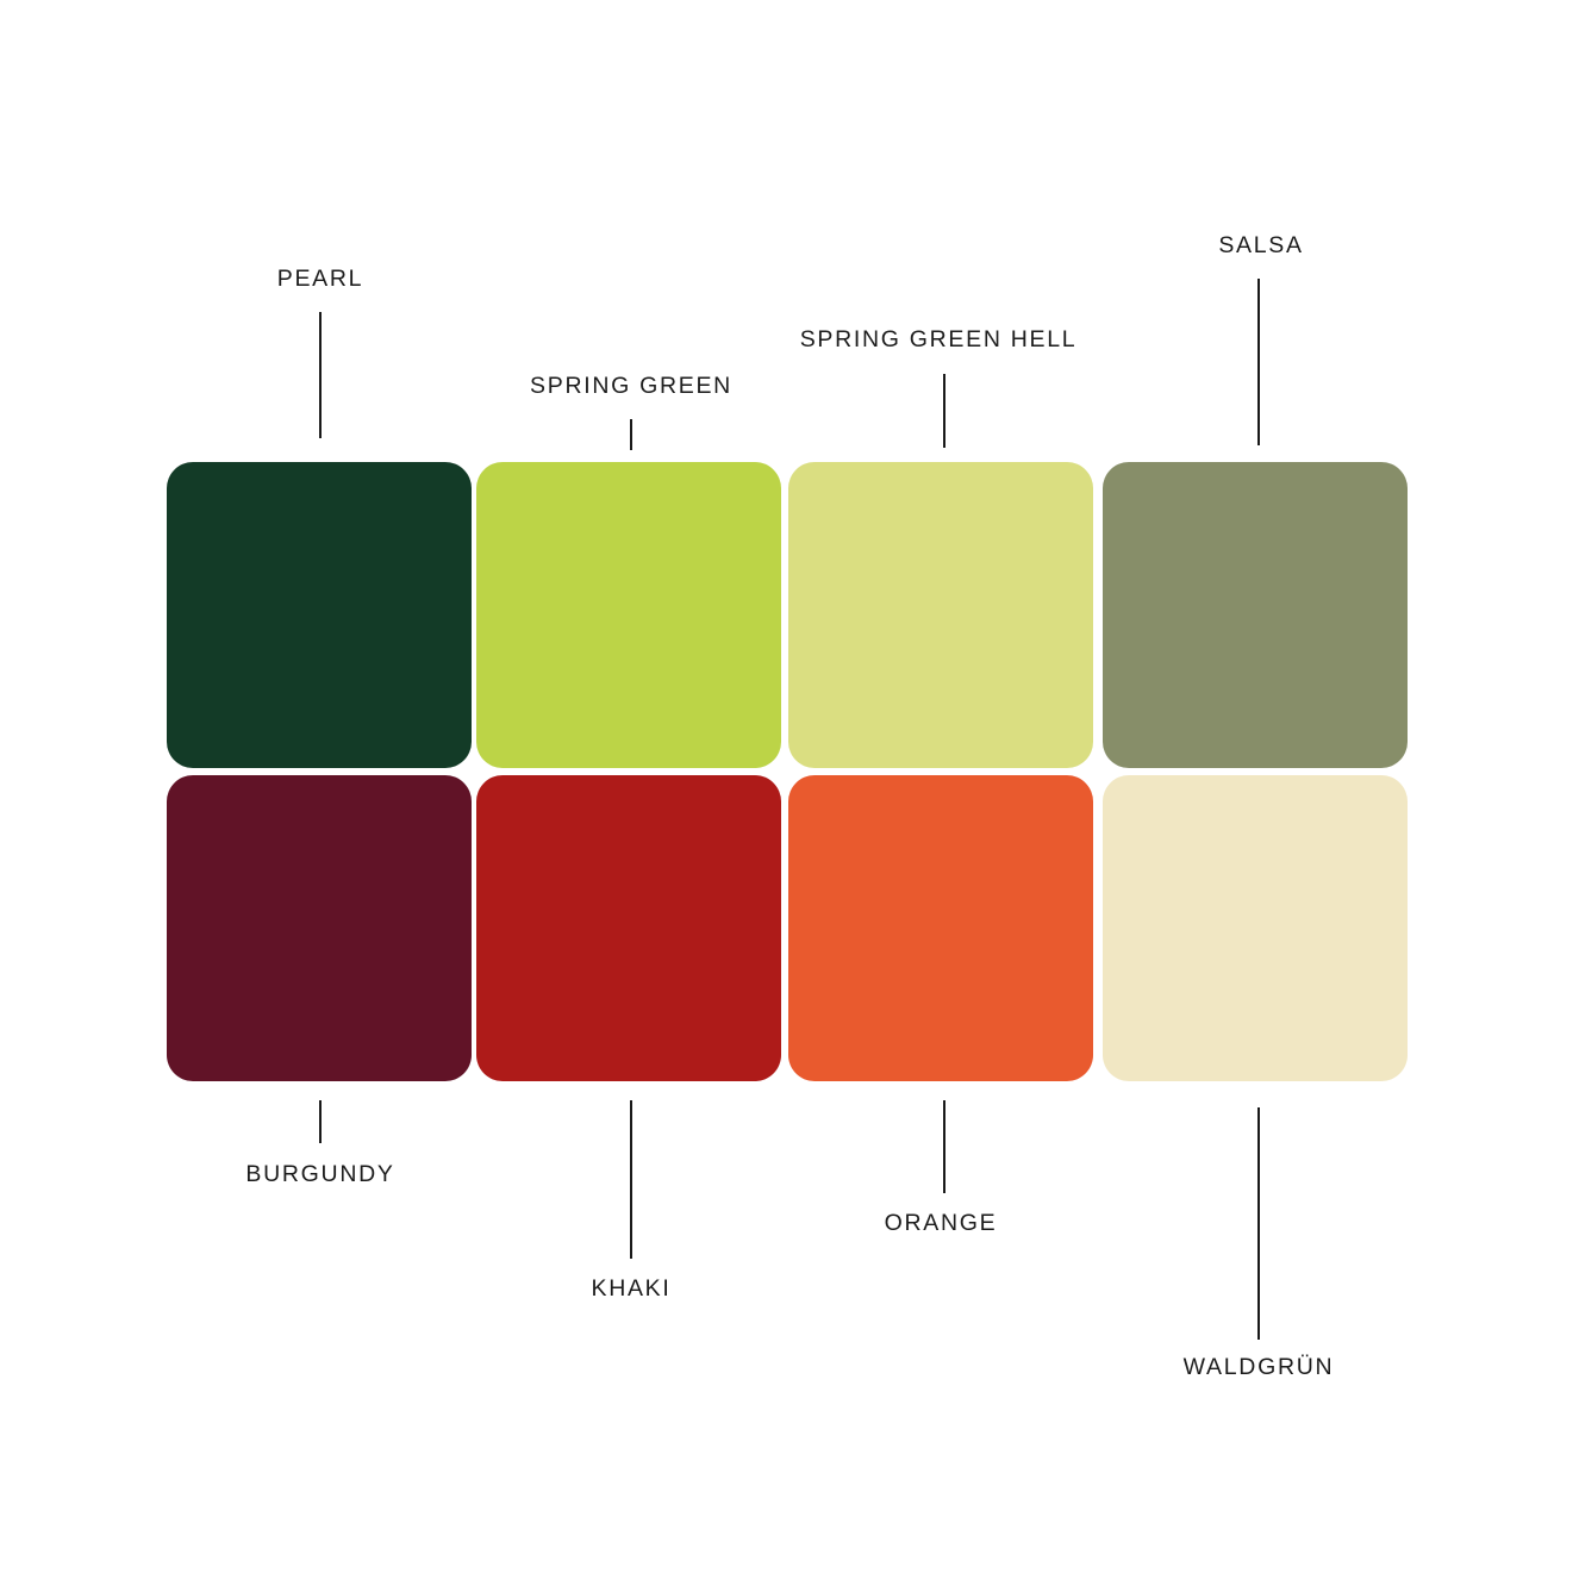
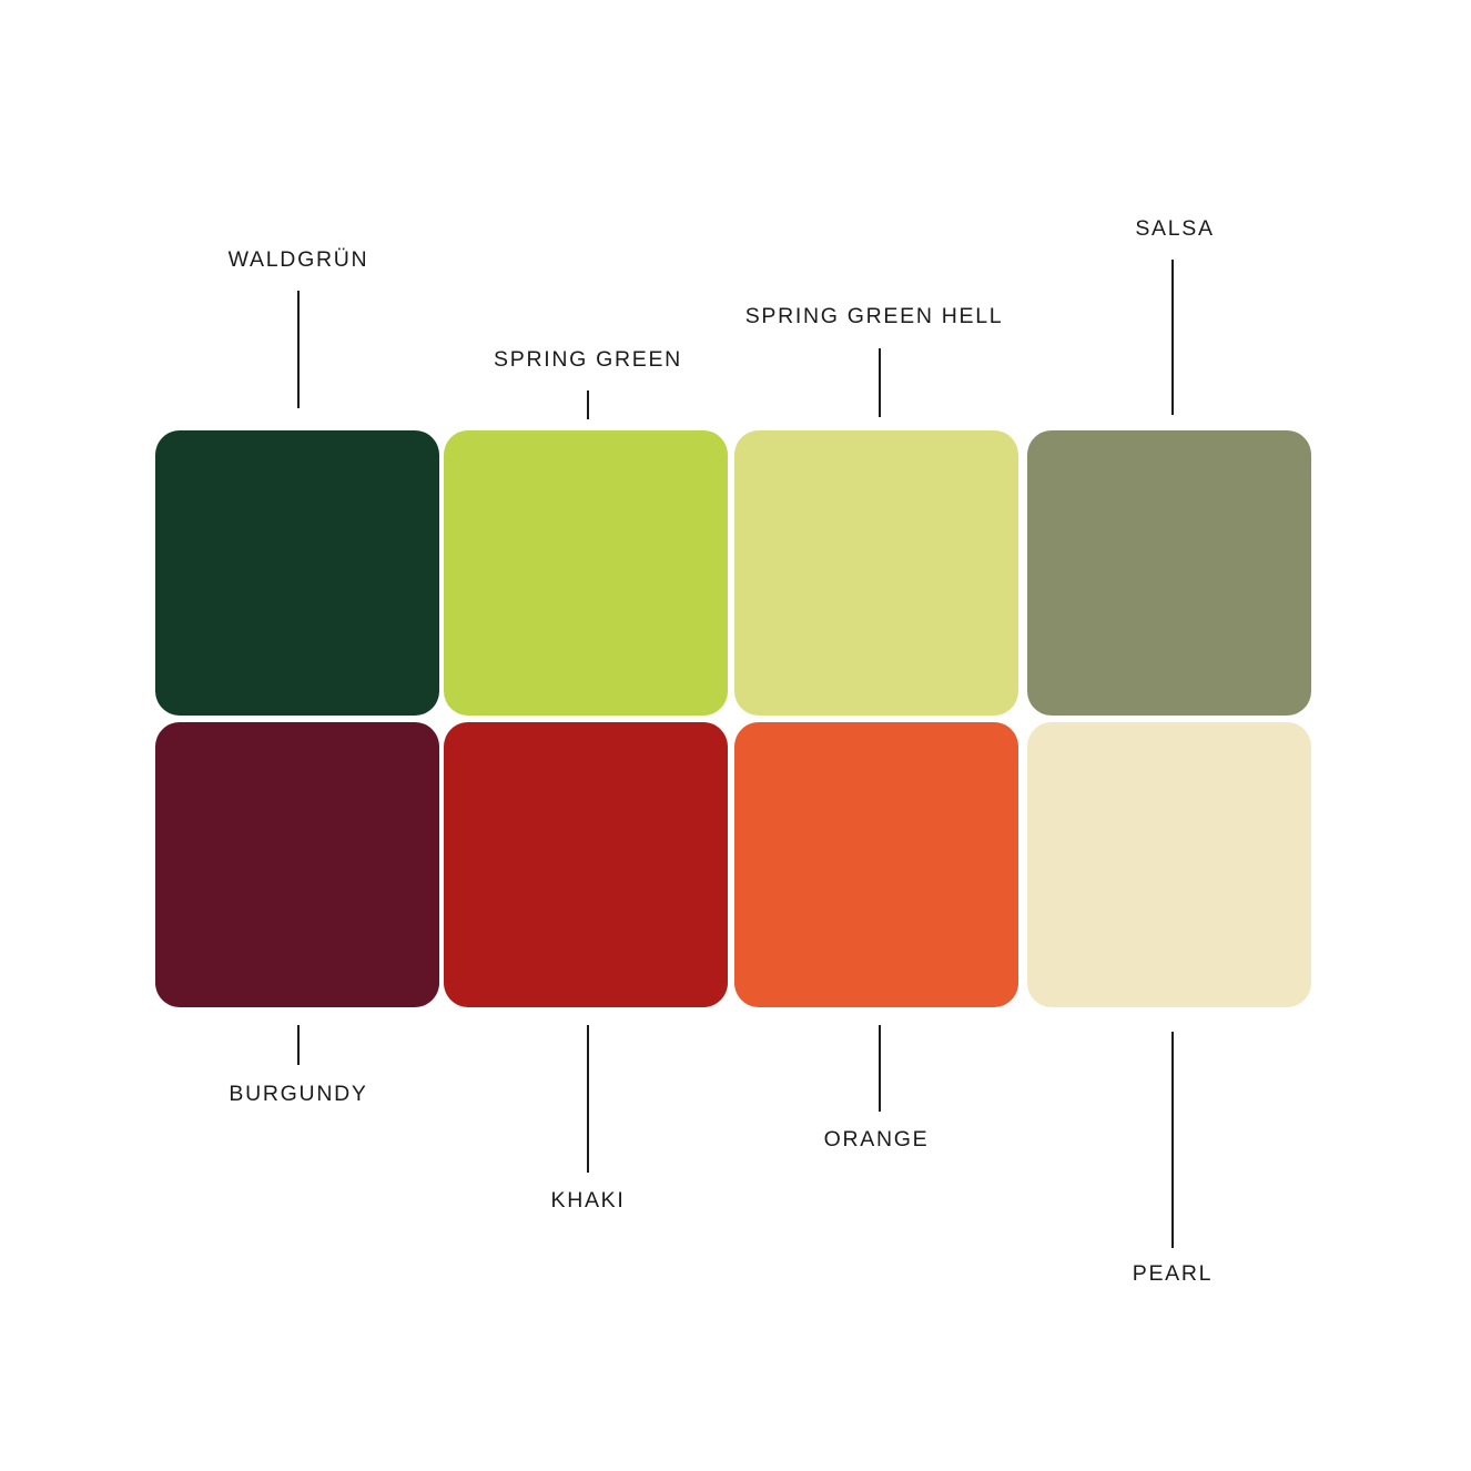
- PEARL
+ WALDGRÜN
  SPRING GREEN
  SPRING GREEN HELL
  SALSA
  BURGUNDY
  KHAKI
  ORANGE
- WALDGRÜN
+ PEARL
